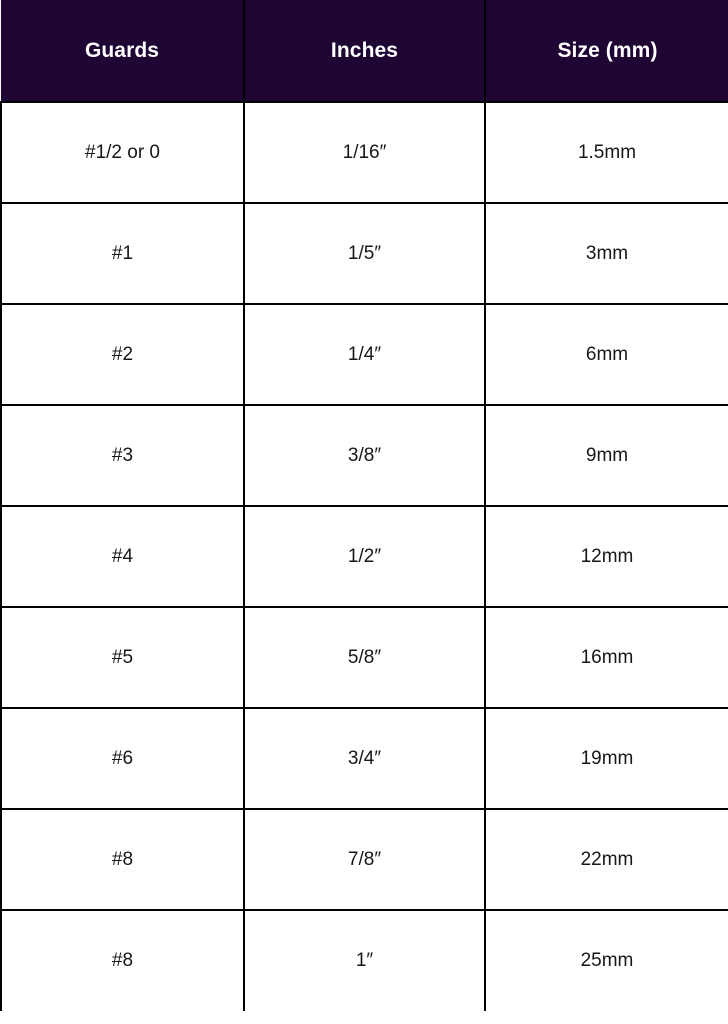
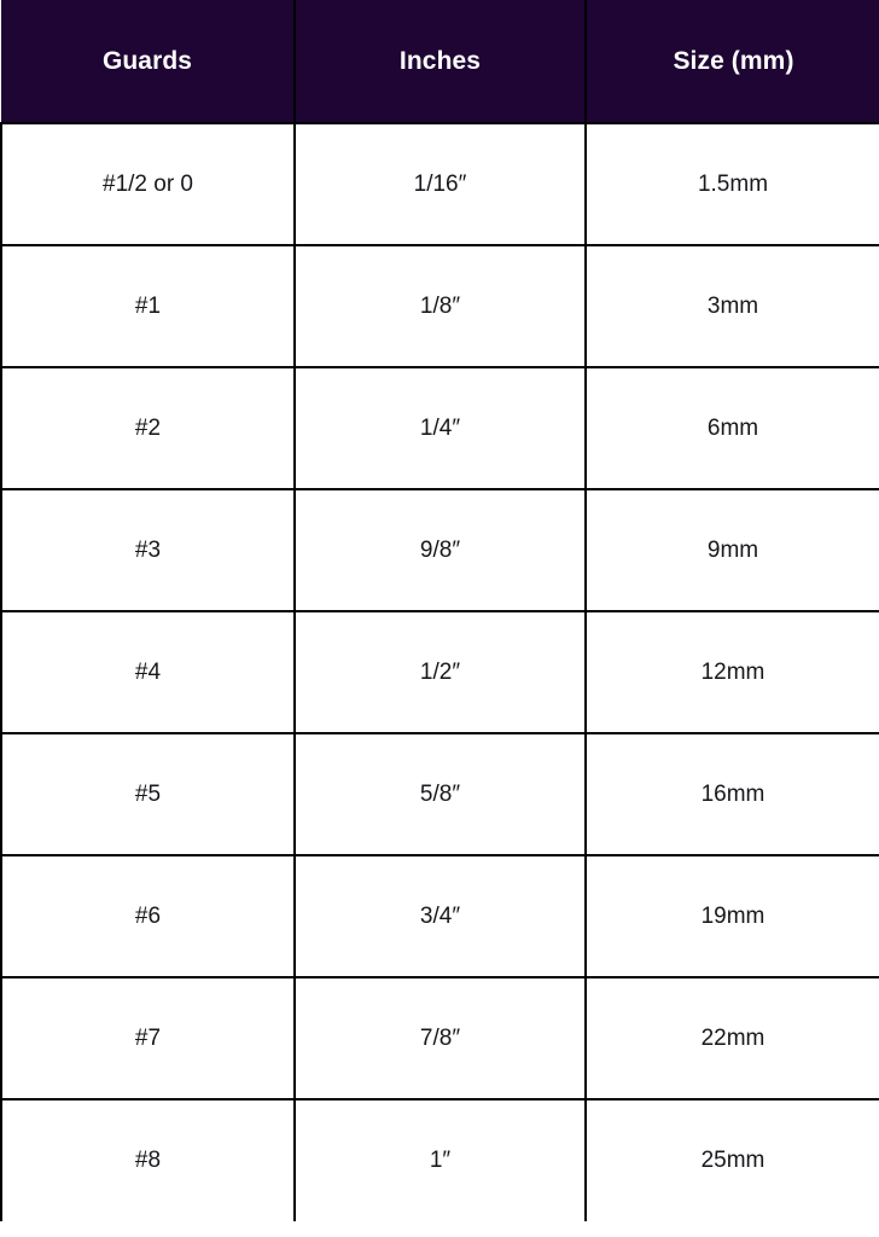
  Guards	Inches	Size (mm)
  #1/2 or 0	1/16″	1.5mm
- #1	1/5″	3mm
+ #1	1/8″	3mm
  #2	1/4″	6mm
- #3	3/8″	9mm
+ #3	9/8″	9mm
  #4	1/2″	12mm
  #5	5/8″	16mm
  #6	3/4″	19mm
- #8	7/8″	22mm
+ #7	7/8″	22mm
  #8	1″	25mm
